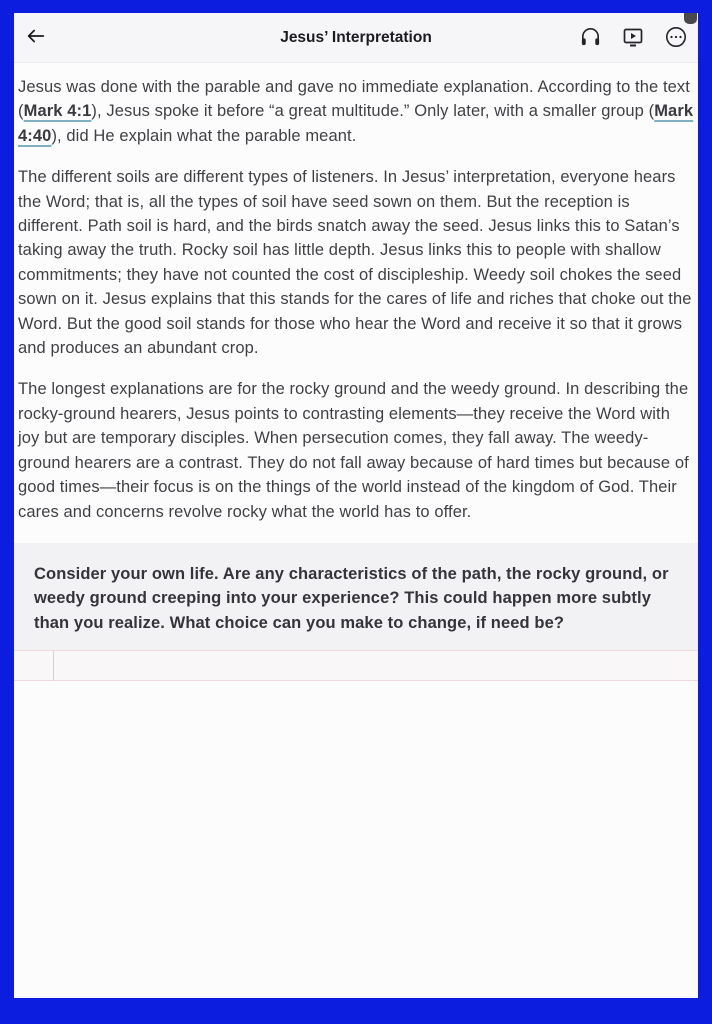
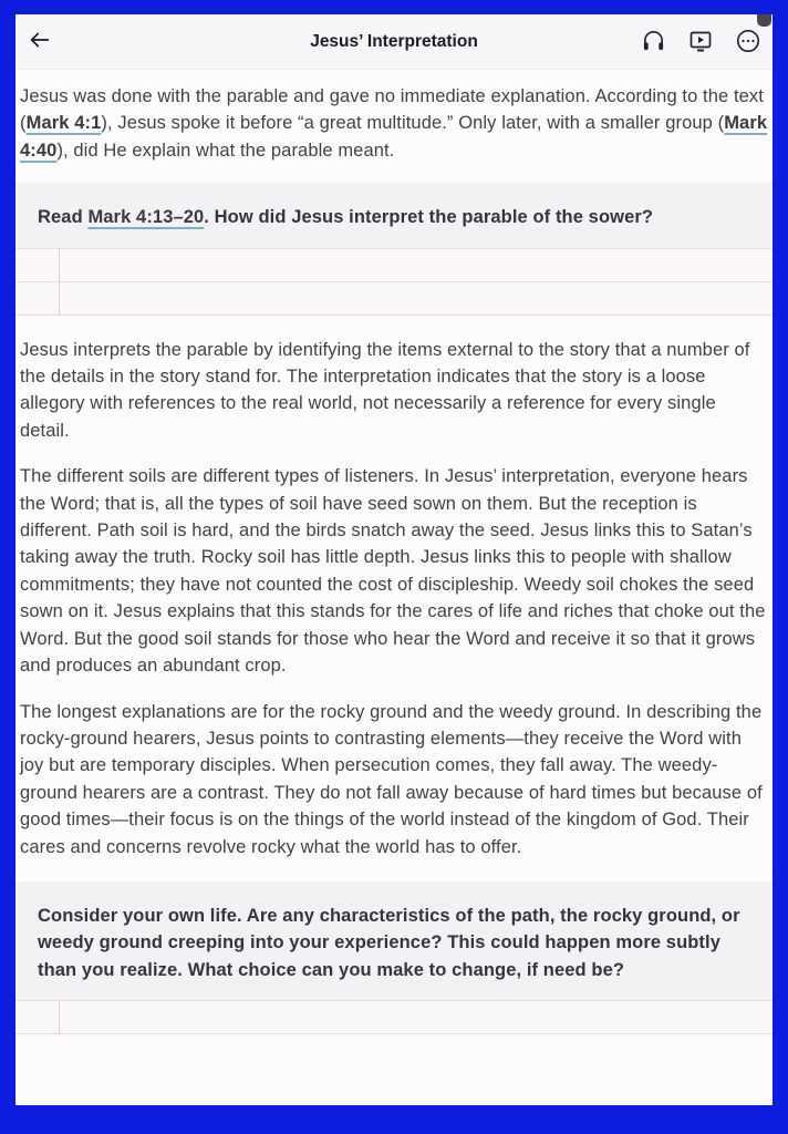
  Jesus’ Interpretation
  Jesus was done with the parable and gave no immediate explanation. According to the text (Mark 4:1), Jesus spoke it before “a great multitude.” Only later, with a smaller group (Mark 4:40), did He explain what the parable meant.
+ Read Mark 4:13–20. How did Jesus interpret the parable of the sower?
+ Jesus interprets the parable by identifying the items external to the story that a number of the details in the story stand for. The interpretation indicates that the story is a loose allegory with references to the real world, not necessarily a reference for every single detail.
  The different soils are different types of listeners. In Jesus’ interpretation, everyone hears the Word; that is, all the types of soil have seed sown on them. But the reception is different. Path soil is hard, and the birds snatch away the seed. Jesus links this to Satan’s taking away the truth. Rocky soil has little depth. Jesus links this to people with shallow commitments; they have not counted the cost of discipleship. Weedy soil chokes the seed sown on it. Jesus explains that this stands for the cares of life and riches that choke out the Word. But the good soil stands for those who hear the Word and receive it so that it grows and produces an abundant crop.
  The longest explanations are for the rocky ground and the weedy ground. In describing the rocky-ground hearers, Jesus points to contrasting elements—they receive the Word with joy but are temporary disciples. When persecution comes, they fall away. The weedy-ground hearers are a contrast. They do not fall away because of hard times but because of good times—their focus is on the things of the world instead of the kingdom of God. Their cares and concerns revolve rocky what the world has to offer.
  Consider your own life. Are any characteristics of the path, the rocky ground, or weedy ground creeping into your experience? This could happen more subtly than you realize. What choice can you make to change, if need be?
